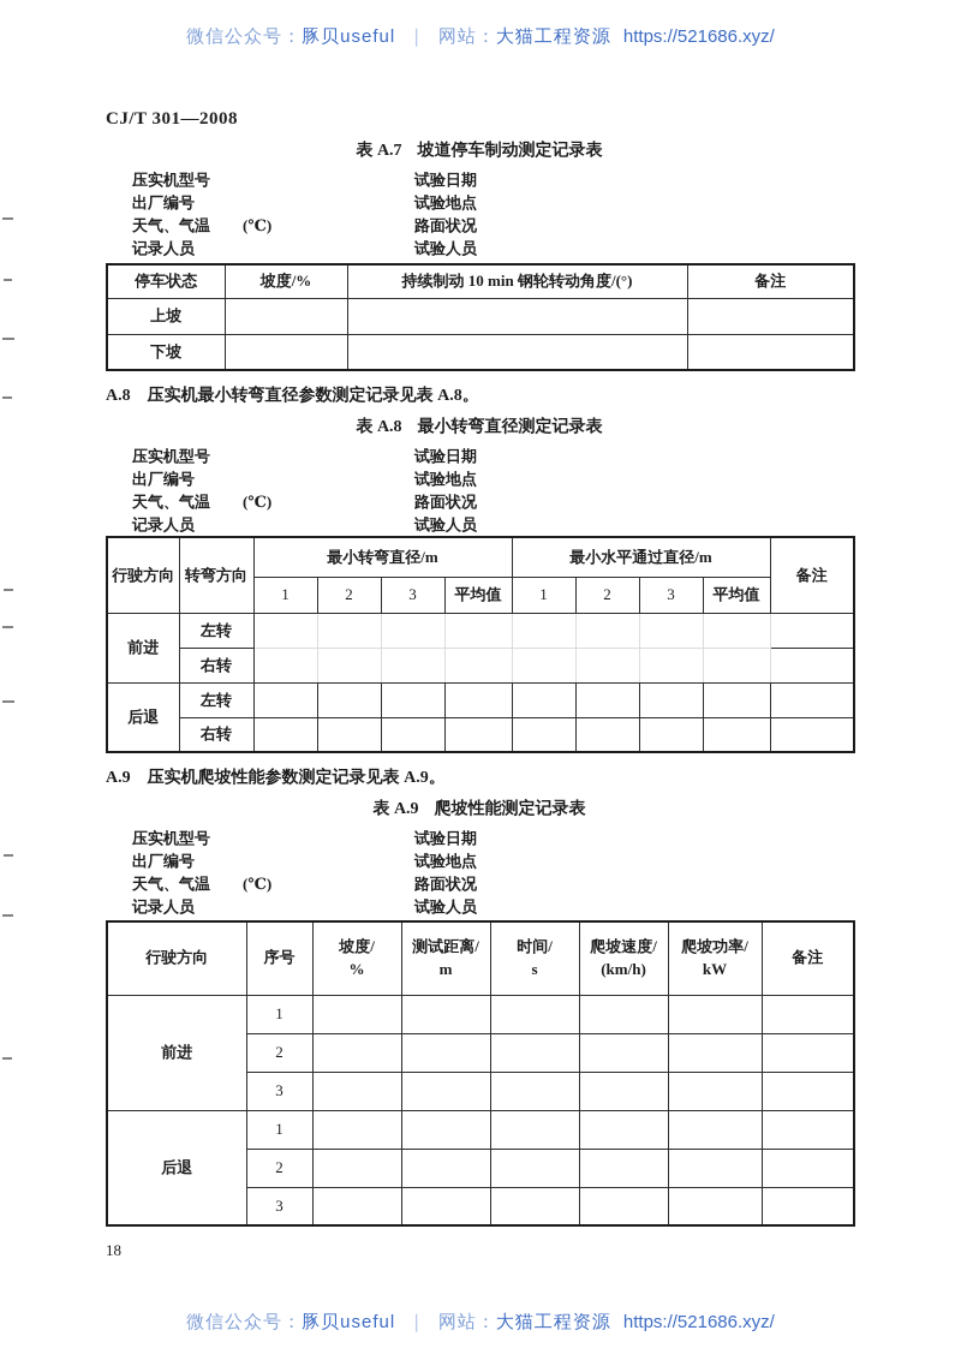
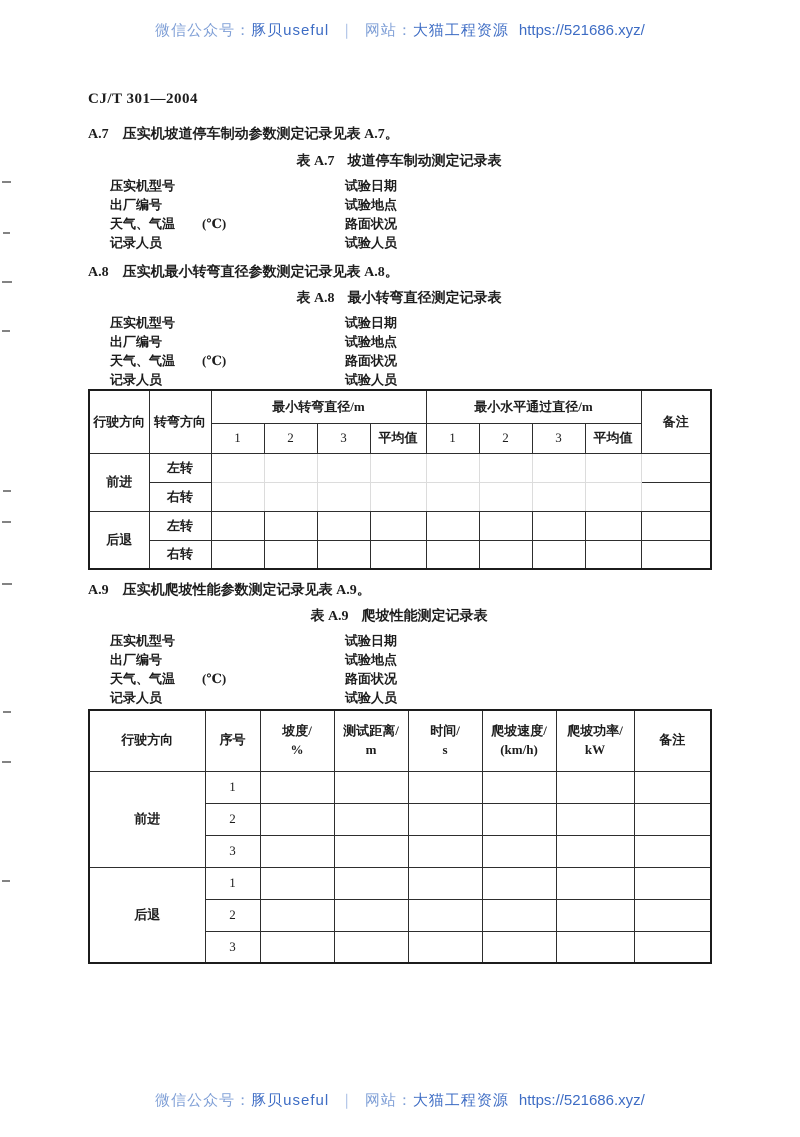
  微信公众号：豚贝useful ｜ 网站：大猫工程资源 https://521686.xyz/
- CJ/T 301—2008
+ CJ/T 301—2004
+ A.7 压实机坡道停车制动参数测定记录见表 A.7。
  表 A.7 坡道停车制动测定记录表
  压实机型号
  试验日期
  出厂编号
  试验地点
  天气、气温 (℃)
  路面状况
  记录人员
  试验人员
- 停车状态	坡度/%	持续制动 10 min 钢轮转动角度/(°)	备注
- 上坡
- 下坡
  A.8 压实机最小转弯直径参数测定记录见表 A.8。
  表 A.8 最小转弯直径测定记录表
  压实机型号
  试验日期
  出厂编号
  试验地点
  天气、气温 (℃)
  路面状况
  记录人员
  试验人员
  行驶方向	转弯方向	最小转弯直径/m	最小水平通过直径/m	备注
  1	2	3	平均值	1	2	3	平均值
  前进	左转
  右转
  后退	左转
  右转
  A.9 压实机爬坡性能参数测定记录见表 A.9。
  表 A.9 爬坡性能测定记录表
  压实机型号
  试验日期
  出厂编号
  试验地点
  天气、气温 (℃)
  路面状况
  记录人员
  试验人员
  行驶方向	序号	坡度/%	测试距离/m	时间/s	爬坡速度/(km/h)	爬坡功率/kW	备注
  前进	1
  2
  3
  后退	1
  2
  3
- 18
  微信公众号：豚贝useful ｜ 网站：大猫工程资源 https://521686.xyz/
